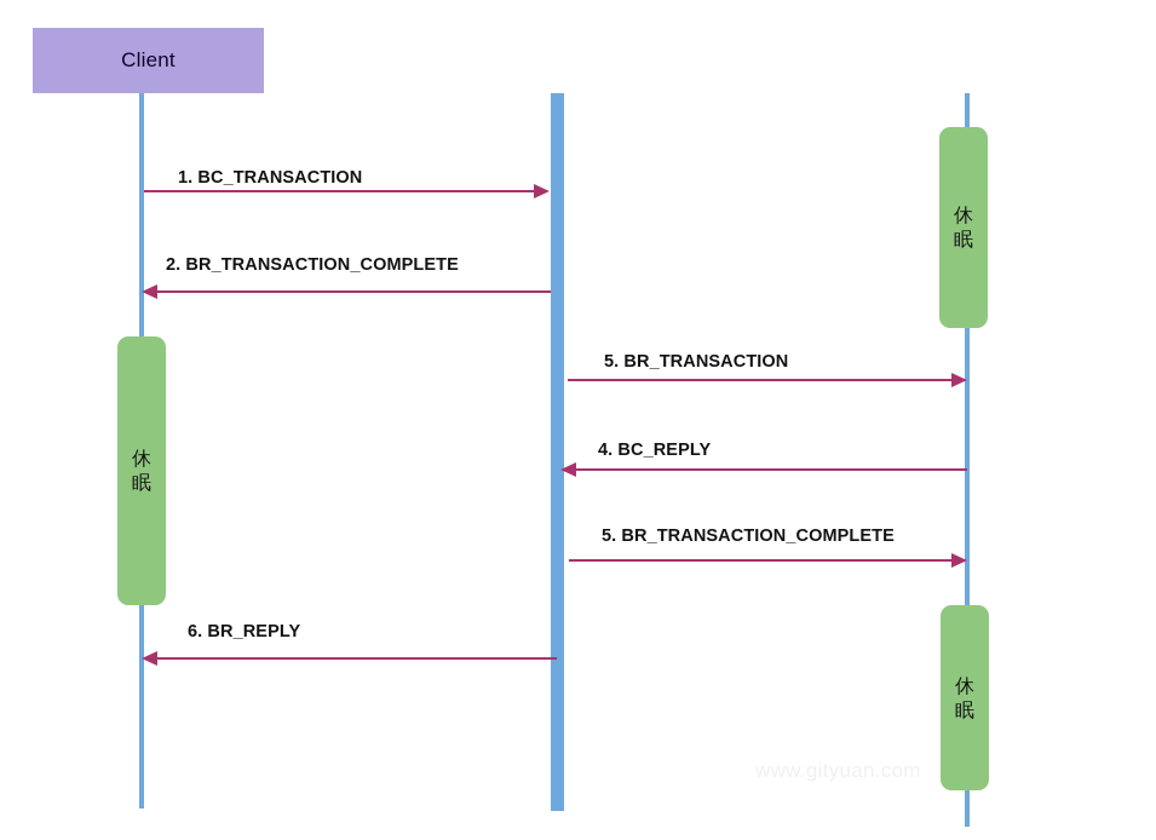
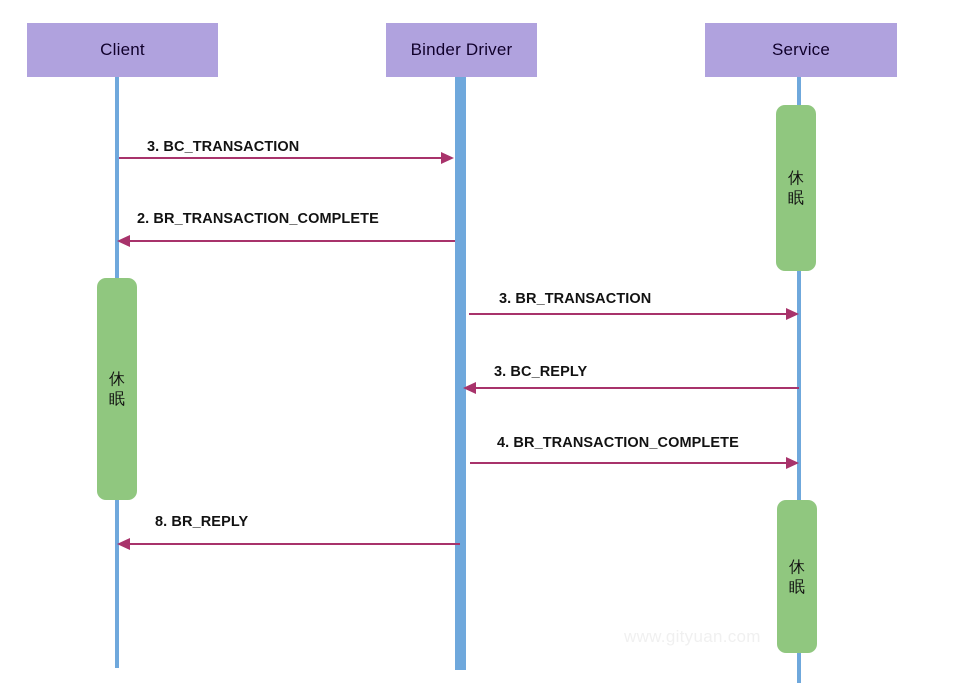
  Client
+ Binder Driver
+ Service
  休
  眠
  休
  眠
  休
  眠
- 1. BC_TRANSACTION
+ 3. BC_TRANSACTION
  2. BR_TRANSACTION_COMPLETE
- 5. BR_TRANSACTION
+ 3. BR_TRANSACTION
- 4. BC_REPLY
+ 3. BC_REPLY
- 5. BR_TRANSACTION_COMPLETE
+ 4. BR_TRANSACTION_COMPLETE
- 6. BR_REPLY
+ 8. BR_REPLY
